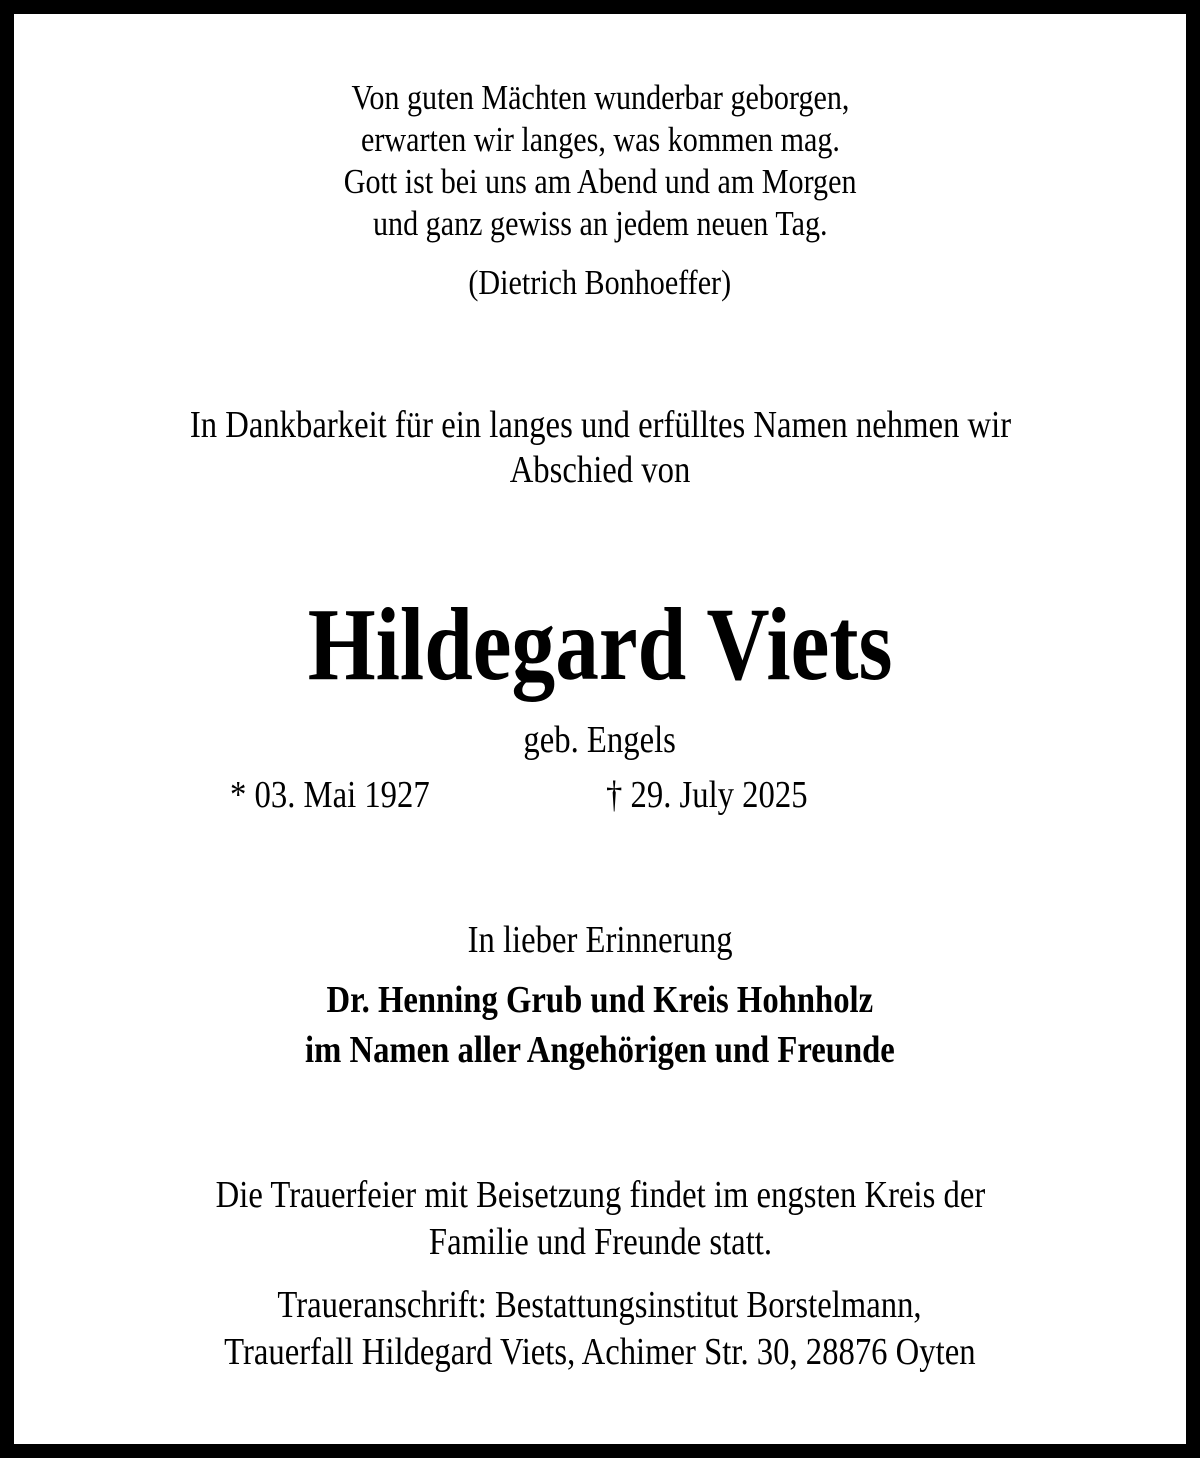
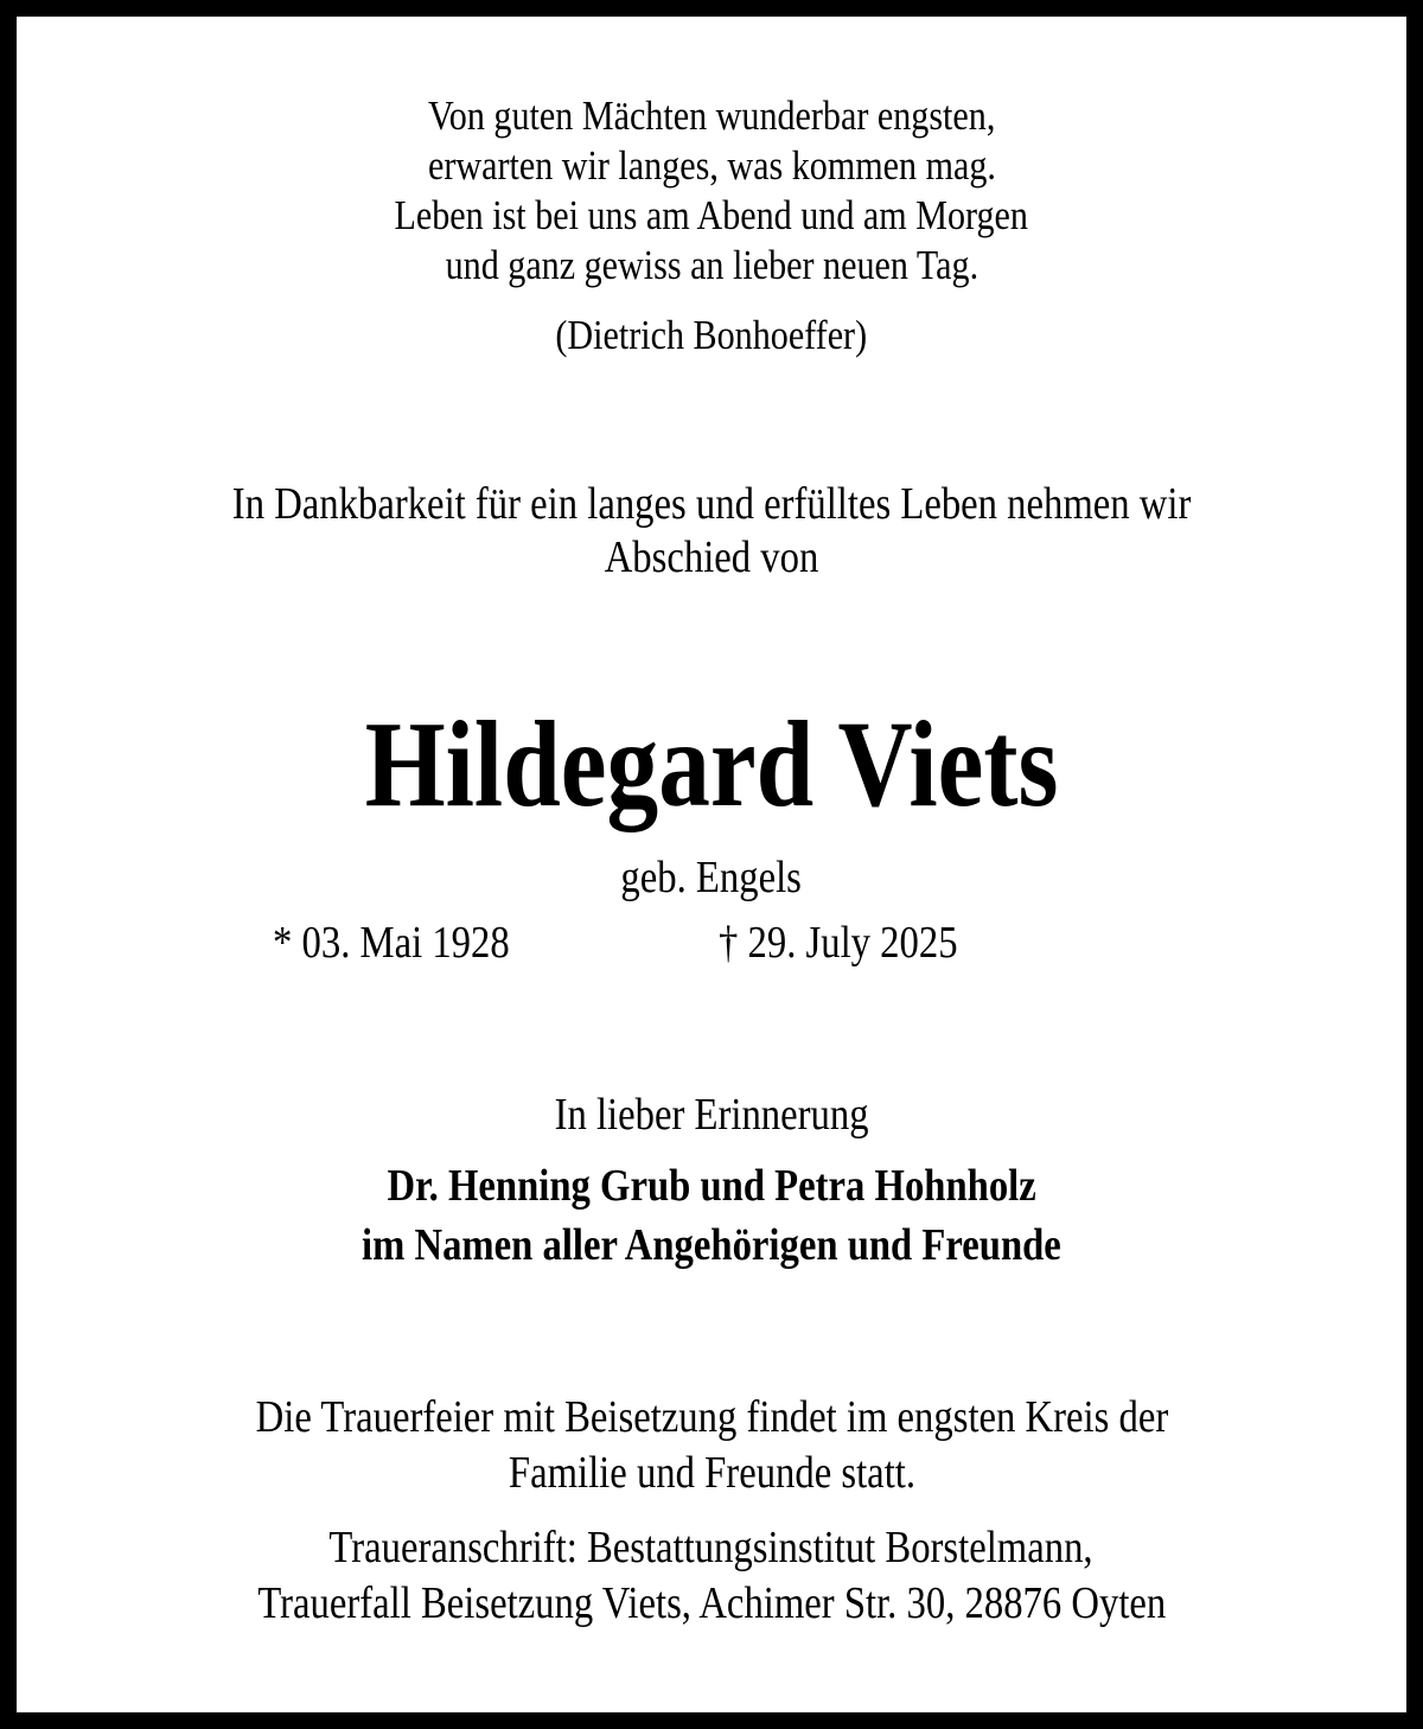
- Von guten Mächten wunderbar geborgen,
+ Von guten Mächten wunderbar engsten,
  erwarten wir langes, was kommen mag.
- Gott ist bei uns am Abend und am Morgen
+ Leben ist bei uns am Abend und am Morgen
- und ganz gewiss an jedem neuen Tag.
+ und ganz gewiss an lieber neuen Tag.
  (Dietrich Bonhoeffer)
- In Dankbarkeit für ein langes und erfülltes Namen nehmen wir
+ In Dankbarkeit für ein langes und erfülltes Leben nehmen wir
  Abschied von
  Hildegard Viets
  geb. Engels
- * 03. Mai 1927
+ * 03. Mai 1928
  † 29. July 2025
  In lieber Erinnerung
- Dr. Henning Grub und Kreis Hohnholz
+ Dr. Henning Grub und Petra Hohnholz
  im Namen aller Angehörigen und Freunde
  Die Trauerfeier mit Beisetzung findet im engsten Kreis der
  Familie und Freunde statt.
  Traueranschrift: Bestattungsinstitut Borstelmann,
- Trauerfall Hildegard Viets, Achimer Str. 30, 28876 Oyten
+ Trauerfall Beisetzung Viets, Achimer Str. 30, 28876 Oyten
